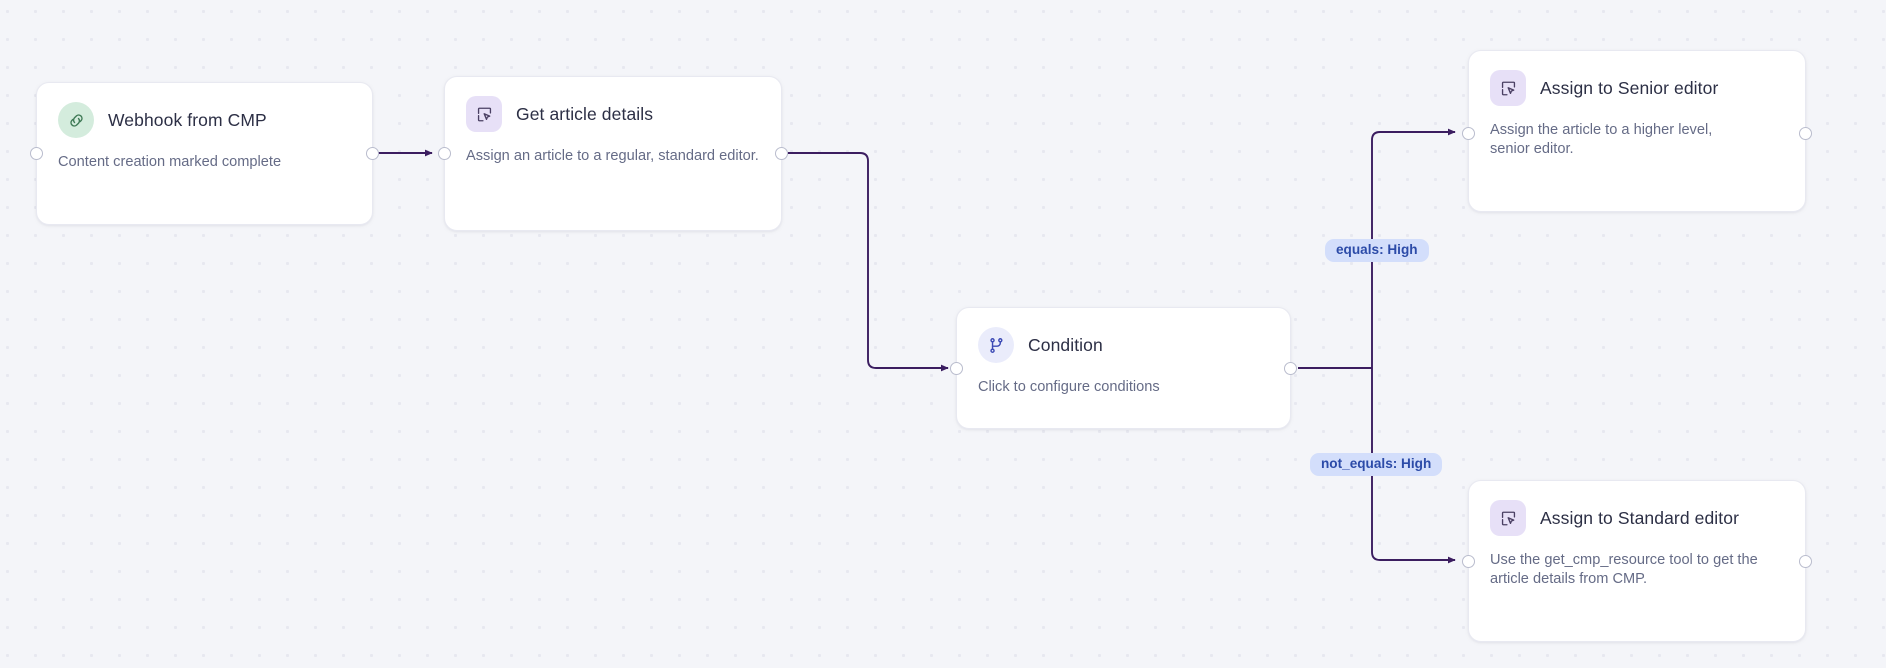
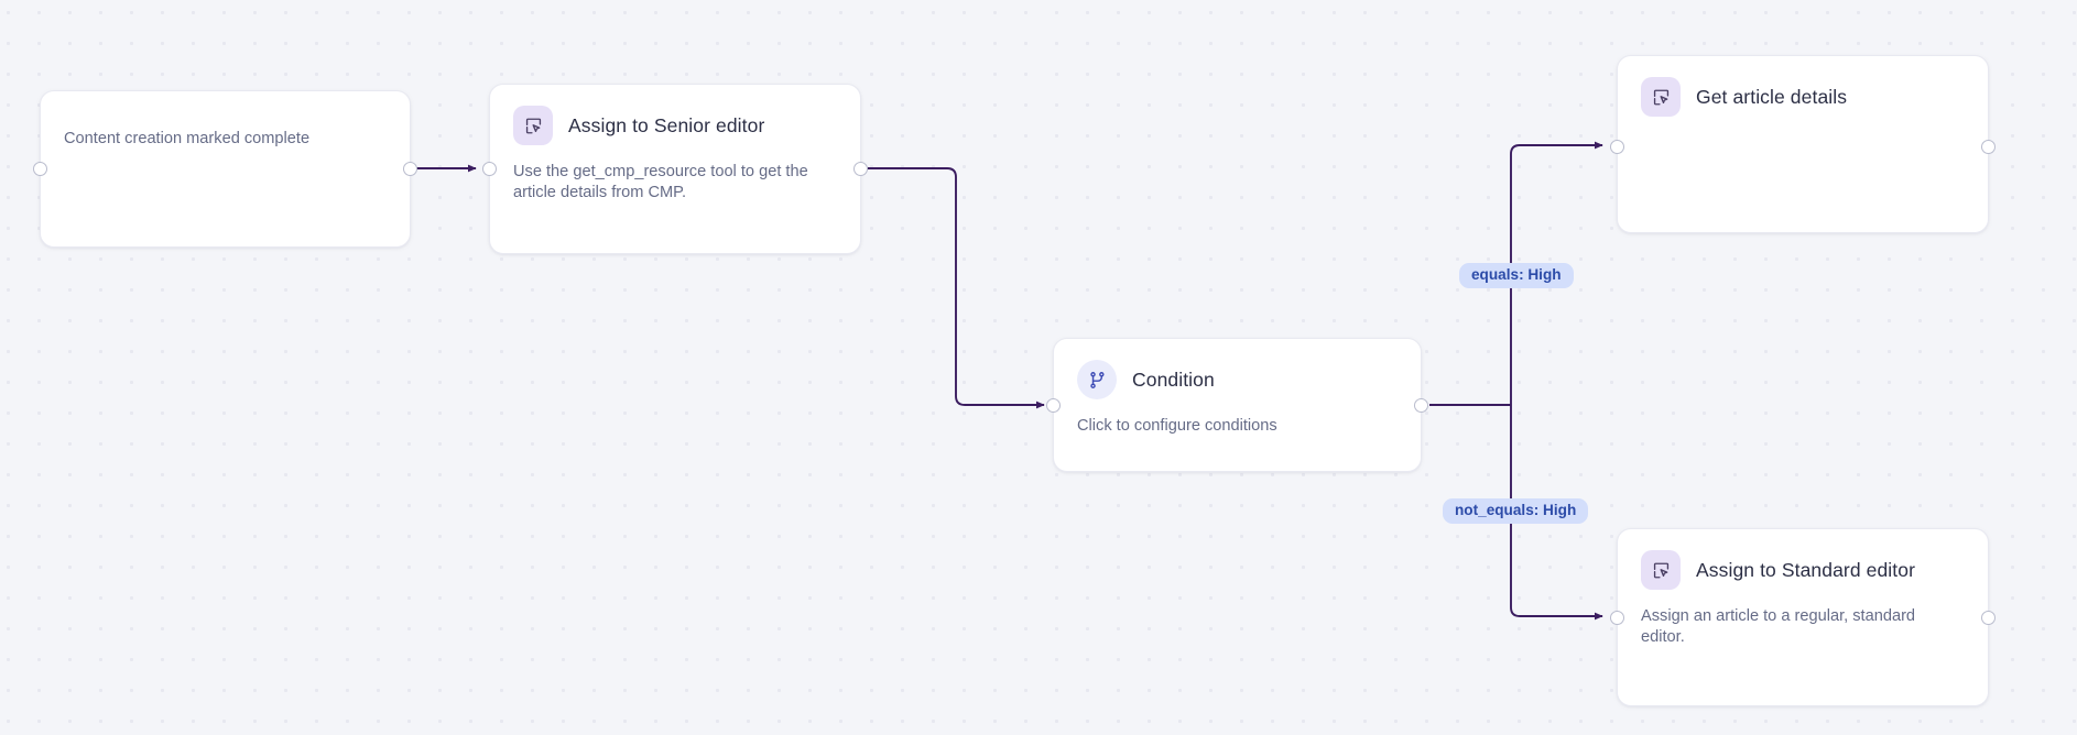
  equals: High
  not_equals: High
- Webhook from CMP
  Content creation marked complete
- Get article details
+ Assign to Senior editor
- Assign an article to a regular, standard editor.
+ Use the get_cmp_resource tool to get the article details from CMP.
  Condition
  Click to configure conditions
- Assign to Senior editor
+ Get article details
- Assign the article to a higher level, senior editor.
  Assign to Standard editor
- Use the get_cmp_resource tool to get the article details from CMP.
+ Assign an article to a regular, standard editor.
